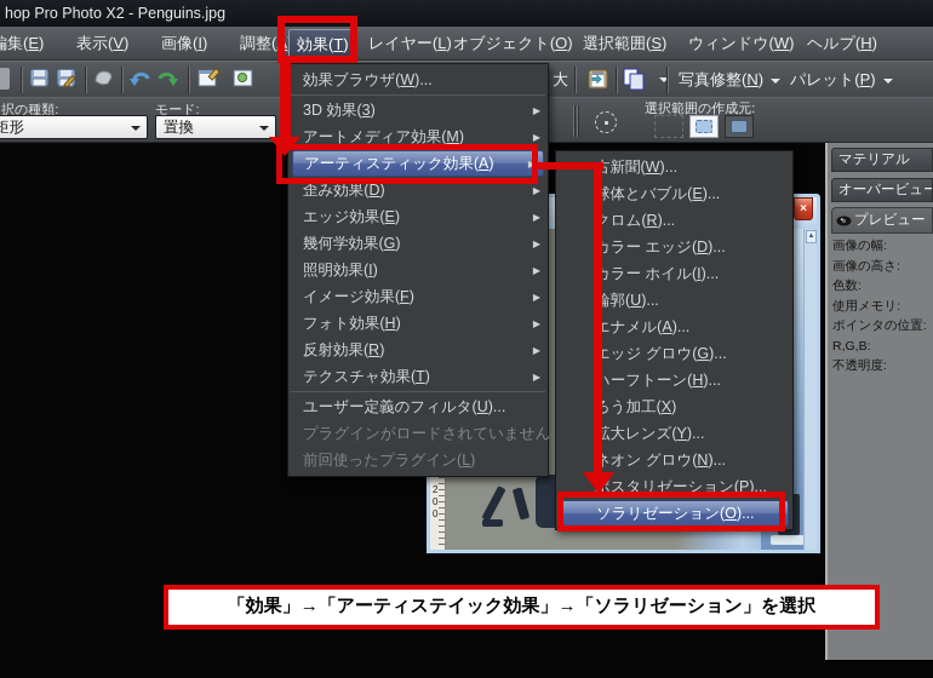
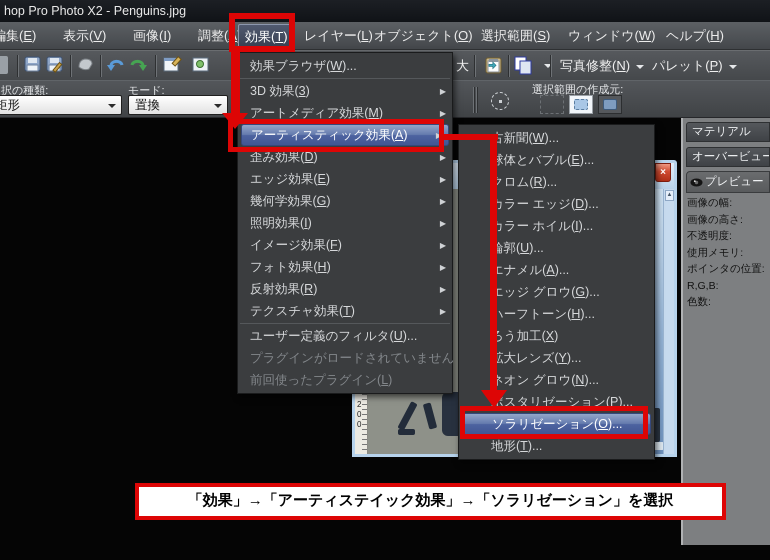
  hop Pro Photo X2 - Penguins.jpg
  集(E)
  表示(V)
  画像(I)
  調整(A
  効果(T)
  レイヤー(L)
  オブジェクト(O)
  選択範囲(S)
  ウィンドウ(W)
  ヘルプ(H)
  大
  写真修整(N)
  パレット(P)
  択の種類:
  矩形
  モード:
  置換
  選択範囲の作成元:
  ×
  2
  0
  0
  効果ブラウザ(W)...
  3D 効果(3)
  ▶
  アートメディア効果(M)
  ▶
  アーティスティック効果(A)
  ▶
  歪み効果(D)
  ▶
  エッジ効果(E)
  ▶
  幾何学効果(G)
  ▶
  照明効果(I)
  ▶
  イメージ効果(F)
  ▶
  フォト効果(H)
  ▶
  反射効果(R)
  ▶
  テクスチャ効果(T)
  ▶
  ユーザー定義のフィルタ(U)...
  プラグインがロードされていません
  前回使ったプラグイン(L)
  新聞(W)...
  球体とバブル(E)...
  クロム(R)...
  カラー エッジ(D)...
  カラー ホイル(I)...
  輪郭(U)...
  エナメル(A)...
  エッジ グロウ(G)...
  ハーフトーン(H)...
  ろう加工(X)
  拡大レンズ(Y)...
  ネオン グロウ(N)...
  ポスタリゼーション(P)...
  ソラリゼーション(O)...
+ 地形(T)...
  マテリアル
  オーバービュー
  プレビュー
  画像の幅:
  画像の高さ:
- 色数:
+ 不透明度:
  使用メモリ:
  ポインタの位置:
  R,G,B:
- 不透明度:
+ 色数:
  「効果」→「アーティステイック効果」→「ソラリゼーション」を選択
